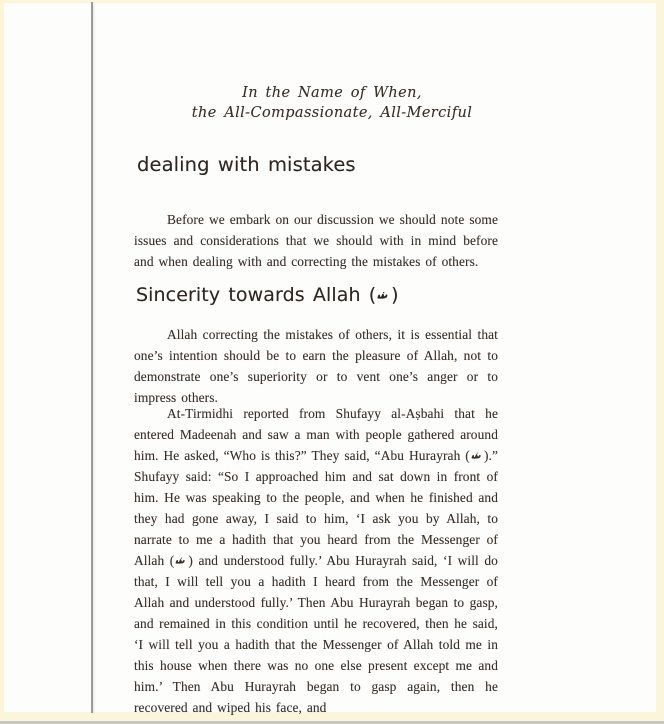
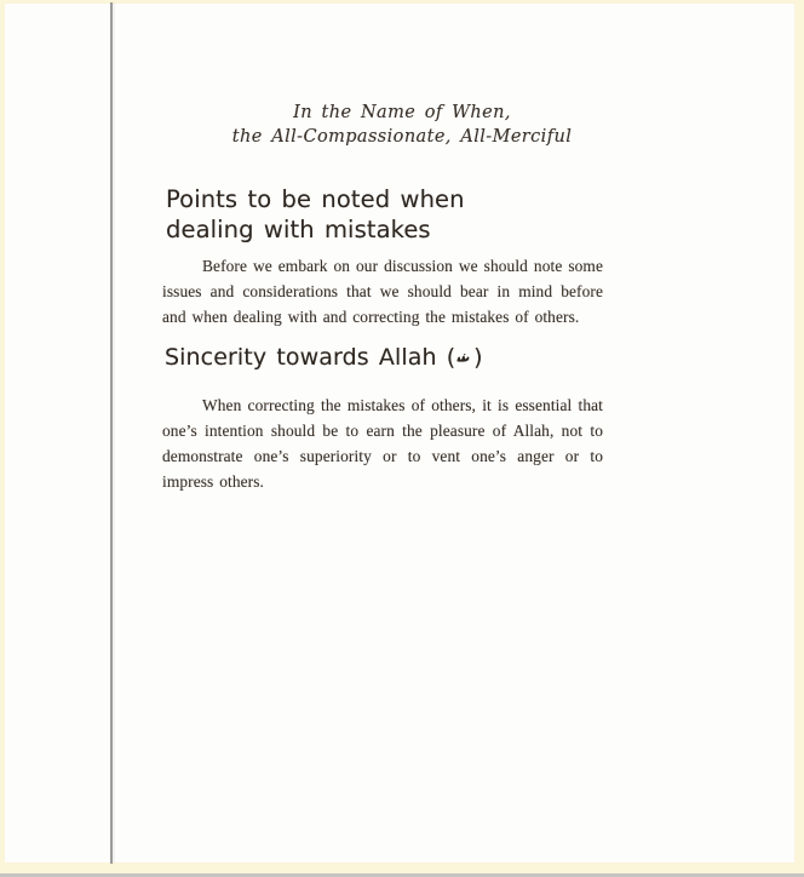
  In the Name of When,
  the All-Compassionate, All-Merciful
+ Points to be noted when
  dealing with mistakes
- Before we embark on our discussion we should note some issues and considerations that we should with in mind before and when dealing with and correcting the mistakes of others.
+ Before we embark on our discussion we should note some issues and considerations that we should bear in mind before and when dealing with and correcting the mistakes of others.
  Sincerity towards Allah ( )
- Allah correcting the mistakes of others, it is essential that one’s intention should be to earn the pleasure of Allah, not to demonstrate one’s superiority or to vent one’s anger or to impress others.
+ When correcting the mistakes of others, it is essential that one’s intention should be to earn the pleasure of Allah, not to demonstrate one’s superiority or to vent one’s anger or to impress others.
- At-Tirmidhi reported from Shufayy al-Aṣbahi that he entered Madeenah and saw a man with people gathered around him. He asked, “Who is this?” They said, “Abu Hurayrah ( ).” Shufayy said: “So I approached him and sat down in front of him. He was speaking to the people, and when he finished and they had gone away, I said to him, ‘I ask you by Allah, to narrate to me a hadith that you heard from the Messenger of Allah ( ) and understood fully.’ Abu Hurayrah said, ‘I will do that, I will tell you a hadith I heard from the Messenger of Allah and understood fully.’ Then Abu Hurayrah began to gasp, and remained in this condition until he recovered, then he said, ‘I will tell you a hadith that the Messenger of Allah told me in this house when there was no one else present except me and him.’ Then Abu Hurayrah began to gasp again, then he recovered and wiped his face, and
